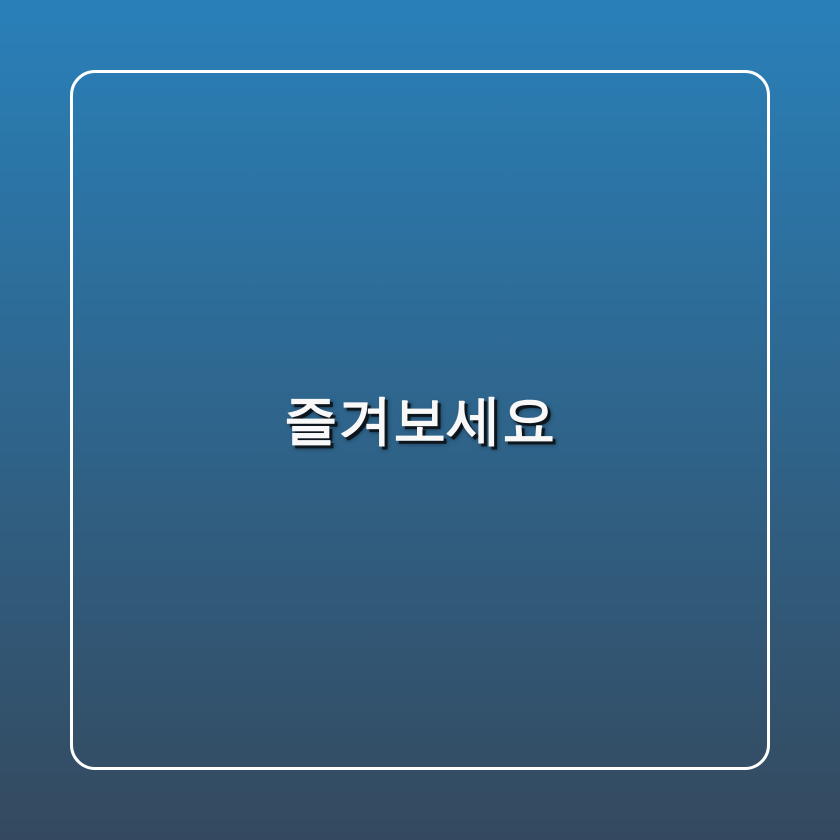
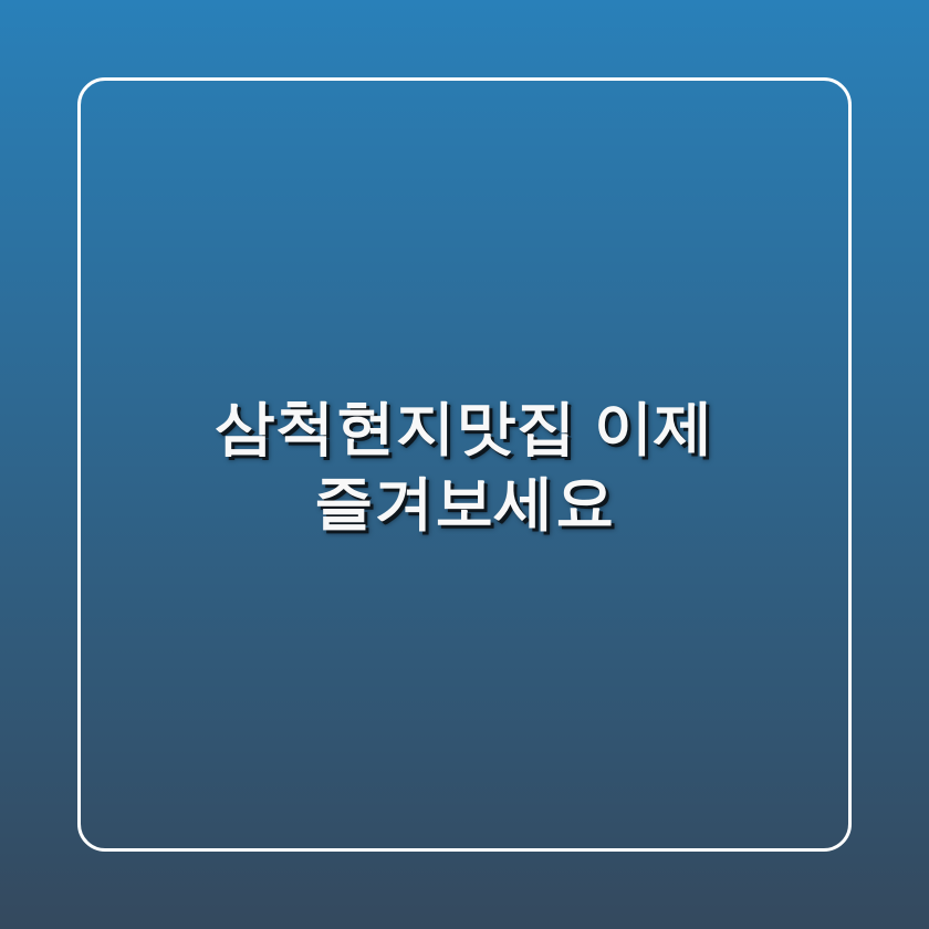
+ 삼척현지맛집 이제
  즐겨보세요
